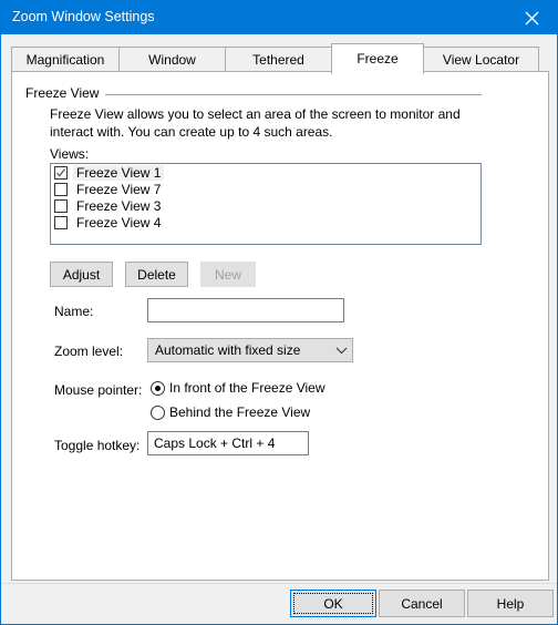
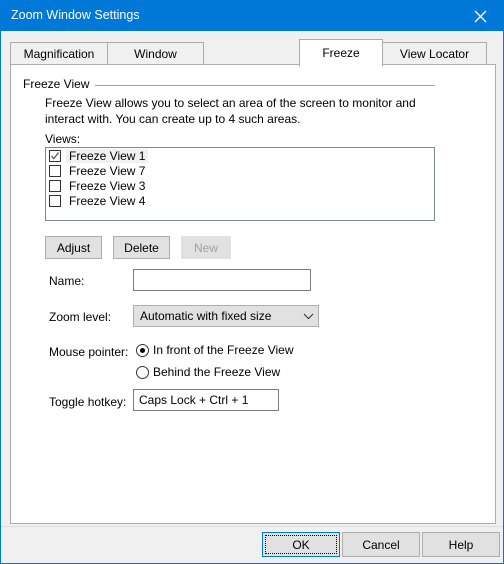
  Zoom Window Settings
  Magnification
  Window
- Tethered
  Freeze
  View Locator
  Freeze View
  Freeze View allows you to select an area of the screen to monitor and interact with. You can create up to 4 such areas.
  Views:
  Freeze View 1
  Freeze View 7
  Freeze View 3
  Freeze View 4
  Adjust
  Delete
  New
  Name:
  Zoom level:
  Automatic with fixed size
  Mouse pointer:
  In front of the Freeze View
  Behind the Freeze View
  Toggle hotkey:
- Caps Lock + Ctrl + 4
+ Caps Lock + Ctrl + 1
  OK
  Cancel
  Help
